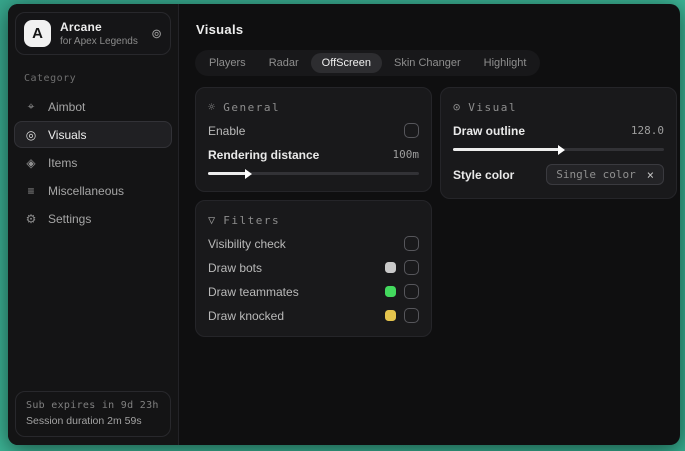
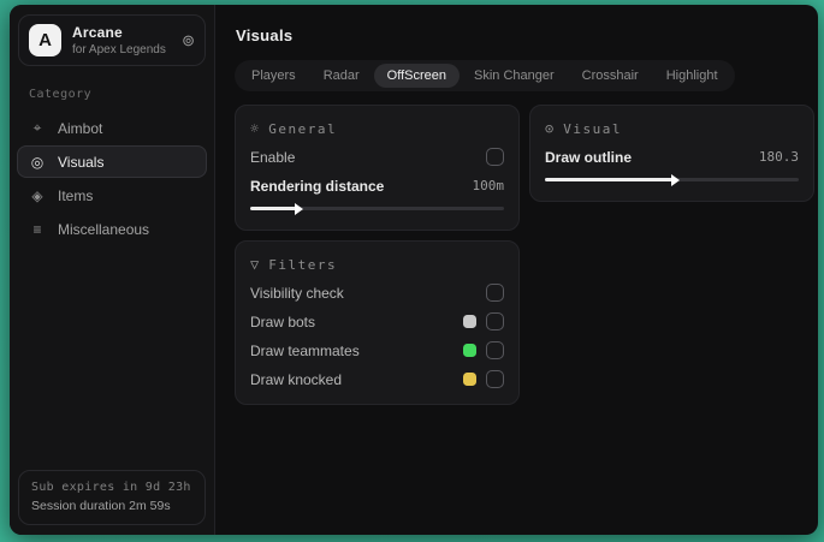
  A
  Arcane
  for Apex Legends
  ⊚
  Category
  ⌖
  Aimbot
  ◎
  Visuals
  ◈
  Items
  ≡
  Miscellaneous
- ⚙
- Settings
  Sub expires in 9d 23h
  Session duration 2m 59s
  Visuals
  Players
  Radar
  OffScreen
  Skin Changer
+ Crosshair
  Highlight
  ☼
  General
  Enable
  Rendering distance
  100m
  ▽
  Filters
  Visibility check
  Draw bots
  Draw teammates
  Draw knocked
  ⊙
  Visual
  Draw outline
- 128.0
+ 180.3
- Style color
- Single color
- ×
